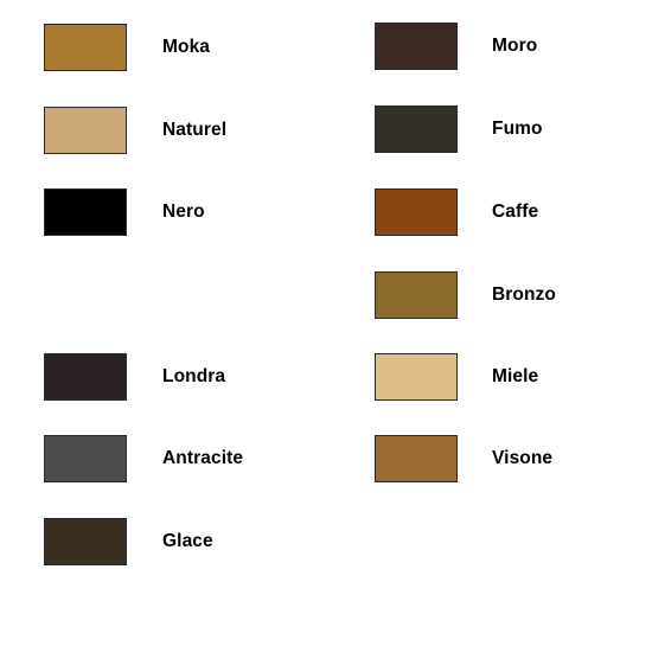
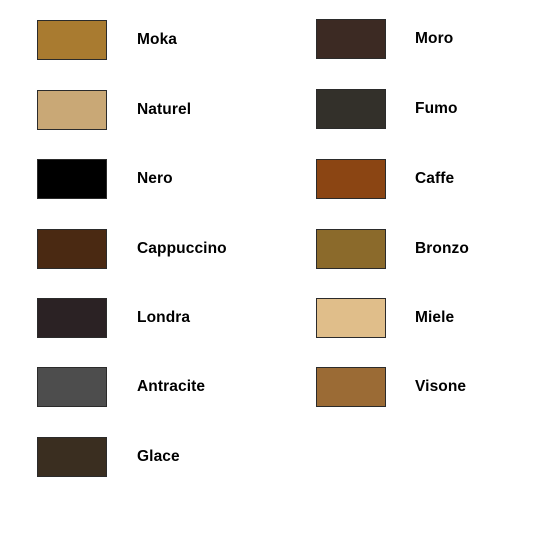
  Moka
  Naturel
  Nero
+ Cappuccino
  Londra
  Antracite
  Glace
  Moro
  Fumo
  Caffe
  Bronzo
  Miele
  Visone
